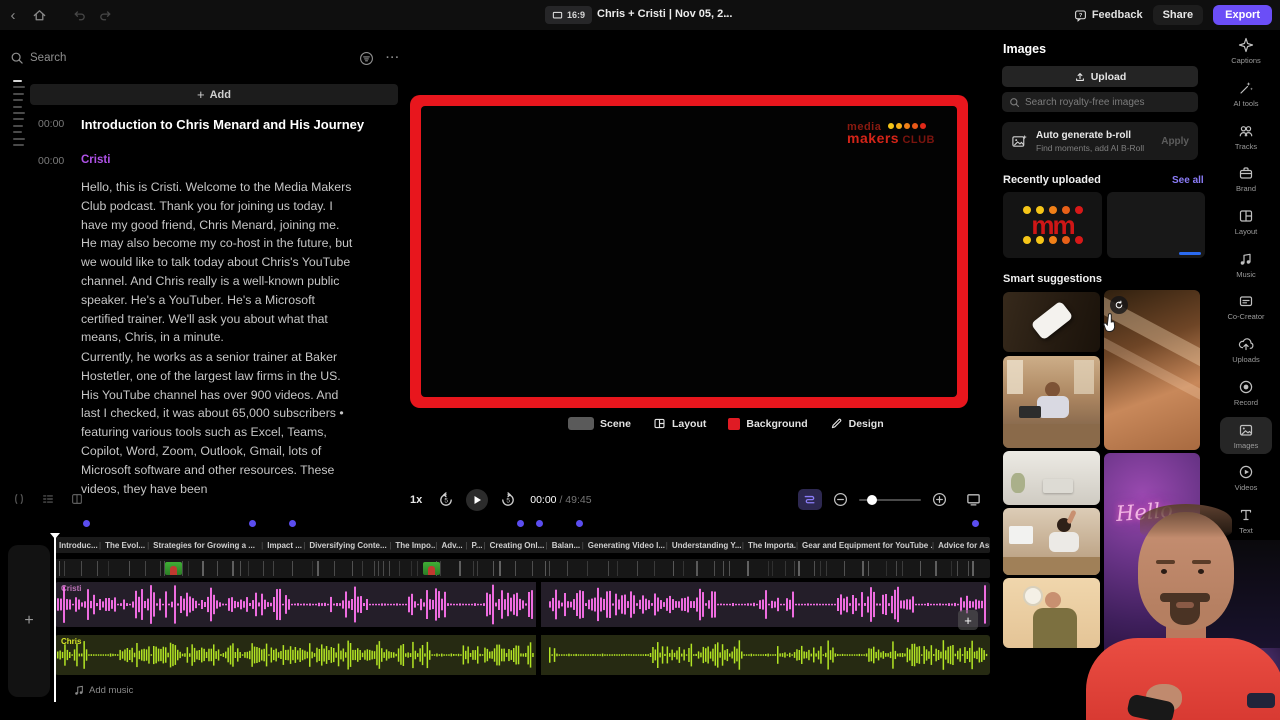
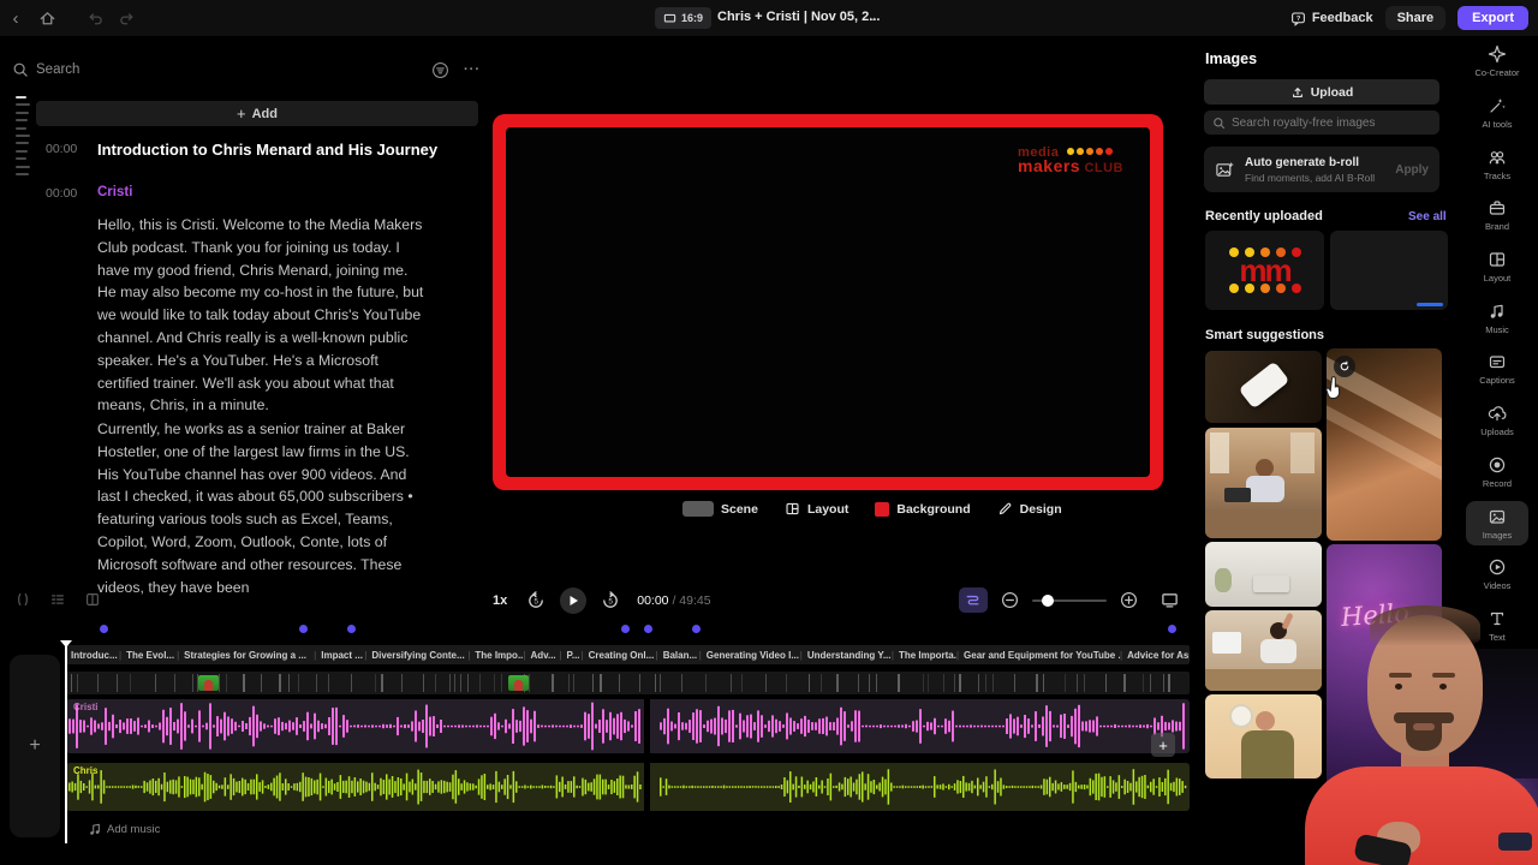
  ‹
  16:9
  Chris + Cristi | Nov 05, 2...
  ⌄
  Feedback
  Share
  Export
  Search
  ···
  +
  Add
  00:00
  Introduction to Chris Menard and His Journey
  00:00
  Cristi
  Hello, this is Cristi. Welcome to the Media Makers Club podcast. Thank you for joining us today. I have my good friend, Chris Menard, joining me. He may also become my co-host in the future, but we would like to talk today about Chris's YouTube channel. And Chris really is a well-known public speaker. He's a YouTuber. He's a Microsoft certified trainer. We'll ask you about what that means, Chris, in a minute.
- Currently, he works as a senior trainer at Baker Hostetler, one of the largest law firms in the US. His YouTube channel has over 900 videos. And last I checked, it was about 65,000 subscribers • featuring various tools such as Excel, Teams, Copilot, Word, Zoom, Outlook, Gmail, lots of Microsoft software and other resources. These videos, they have been
+ Currently, he works as a senior trainer at Baker Hostetler, one of the largest law firms in the US. His YouTube channel has over 900 videos. And last I checked, it was about 65,000 subscribers • featuring various tools such as Excel, Teams, Copilot, Word, Zoom, Outlook, Conte, lots of Microsoft software and other resources. These videos, they have been
  media
  makers CLUB
  Scene
  Layout
  Background
  Design
  1x
  00:00 / 49:45
  Images
  Upload
  Search royalty-free images
  Auto generate b-roll
  Find moments, add AI B-Roll
  Apply
  Recently uploaded
  See all
  mm
  Smart suggestions
- Captions
+ Co-Creator
  AI tools
  Tracks
  Brand
  Layout
  Music
- Co-Creator
+ Captions
  Uploads
  Record
  Images
  Videos
  Text
  Introduc...
  The Evol...
  |
  Strategies for Growing a ...
  |
  Impact ...
  |
  Diversifying Conte...
  |
  The Impo..
  |
  Adv...
  |
  P...
  |
  Creating Onl...
  |
  Balan...
  |
  Generating Video I...
  |
  Understanding Y...
  |
  The Importa.
  |
  Gear and Equipment for YouTube .
  Advice for As
  Cristi
  +
  Chris
  Add music
  +
